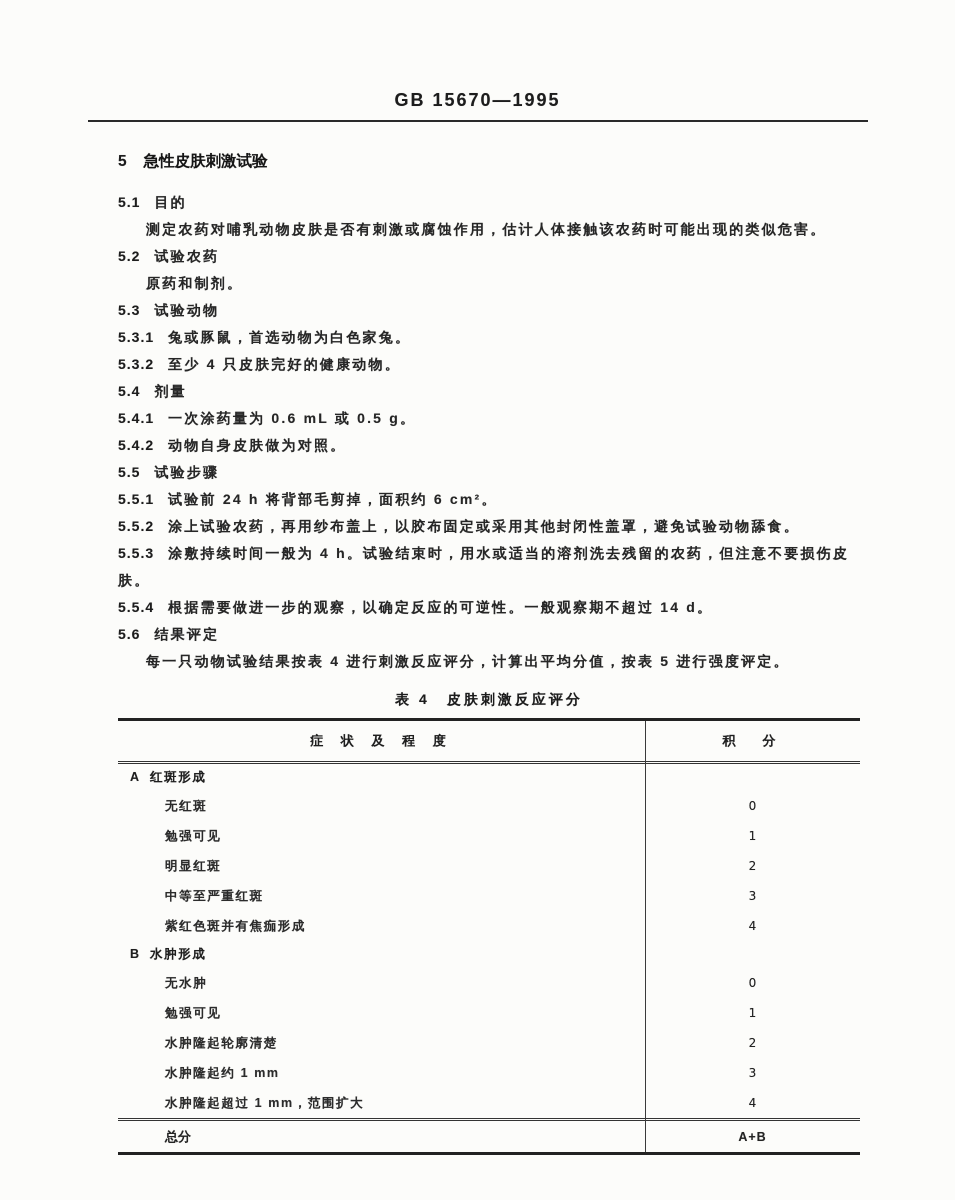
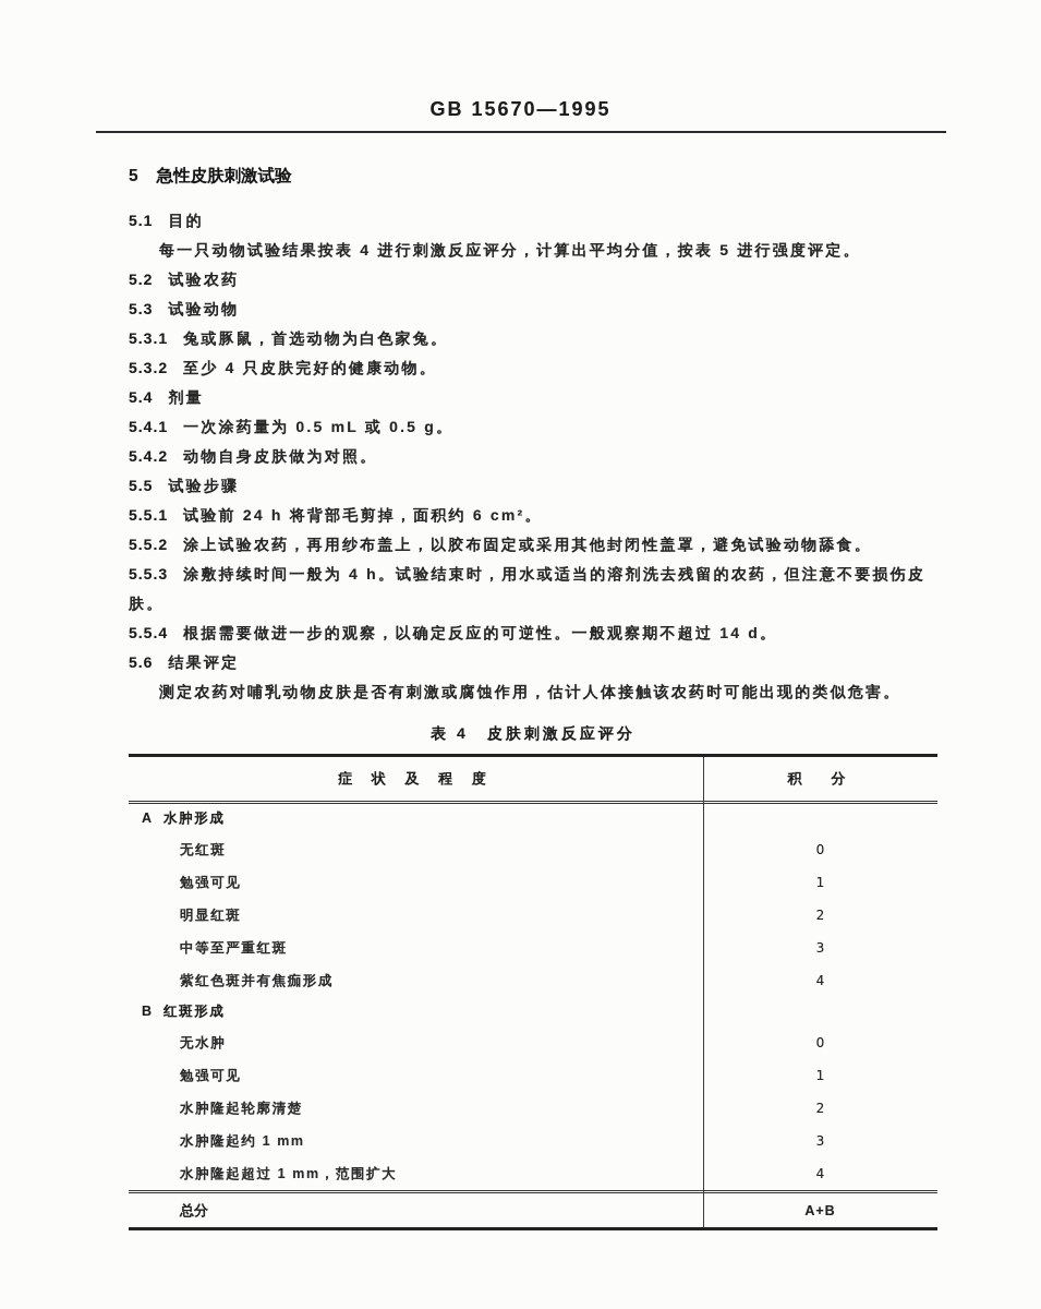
  GB 15670—1995
  5 急性皮肤刺激试验
  5.1 目的
- 测定农药对哺乳动物皮肤是否有刺激或腐蚀作用，估计人体接触该农药时可能出现的类似危害。
+ 每一只动物试验结果按表 4 进行刺激反应评分，计算出平均分值，按表 5 进行强度评定。
  5.2 试验农药
- 原药和制剂。
  5.3 试验动物
  5.3.1 兔或豚鼠，首选动物为白色家兔。
  5.3.2 至少 4 只皮肤完好的健康动物。
  5.4 剂量
- 5.4.1 一次涂药量为 0.6 mL 或 0.5 g。
+ 5.4.1 一次涂药量为 0.5 mL 或 0.5 g。
  5.4.2 动物自身皮肤做为对照。
  5.5 试验步骤
  5.5.1 试验前 24 h 将背部毛剪掉，面积约 6 cm²。
  5.5.2 涂上试验农药，再用纱布盖上，以胶布固定或采用其他封闭性盖罩，避免试验动物舔食。
  5.5.3 涂敷持续时间一般为 4 h。试验结束时，用水或适当的溶剂洗去残留的农药，但注意不要损伤皮肤。
  5.5.4 根据需要做进一步的观察，以确定反应的可逆性。一般观察期不超过 14 d。
  5.6 结果评定
- 每一只动物试验结果按表 4 进行刺激反应评分，计算出平均分值，按表 5 进行强度评定。
+ 测定农药对哺乳动物皮肤是否有刺激或腐蚀作用，估计人体接触该农药时可能出现的类似危害。
  表 4 皮肤刺激反应评分
  症 状 及 程 度
  积 分
- A 红斑形成
+ A 水肿形成
  无红斑
  0
  勉强可见
  1
  明显红斑
  2
  中等至严重红斑
  3
  紫红色斑并有焦痂形成
  4
- B 水肿形成
+ B 红斑形成
  无水肿
  0
  勉强可见
  1
  水肿隆起轮廓清楚
  2
  水肿隆起约 1 mm
  3
  水肿隆起超过 1 mm，范围扩大
  4
  总分
  A+B
